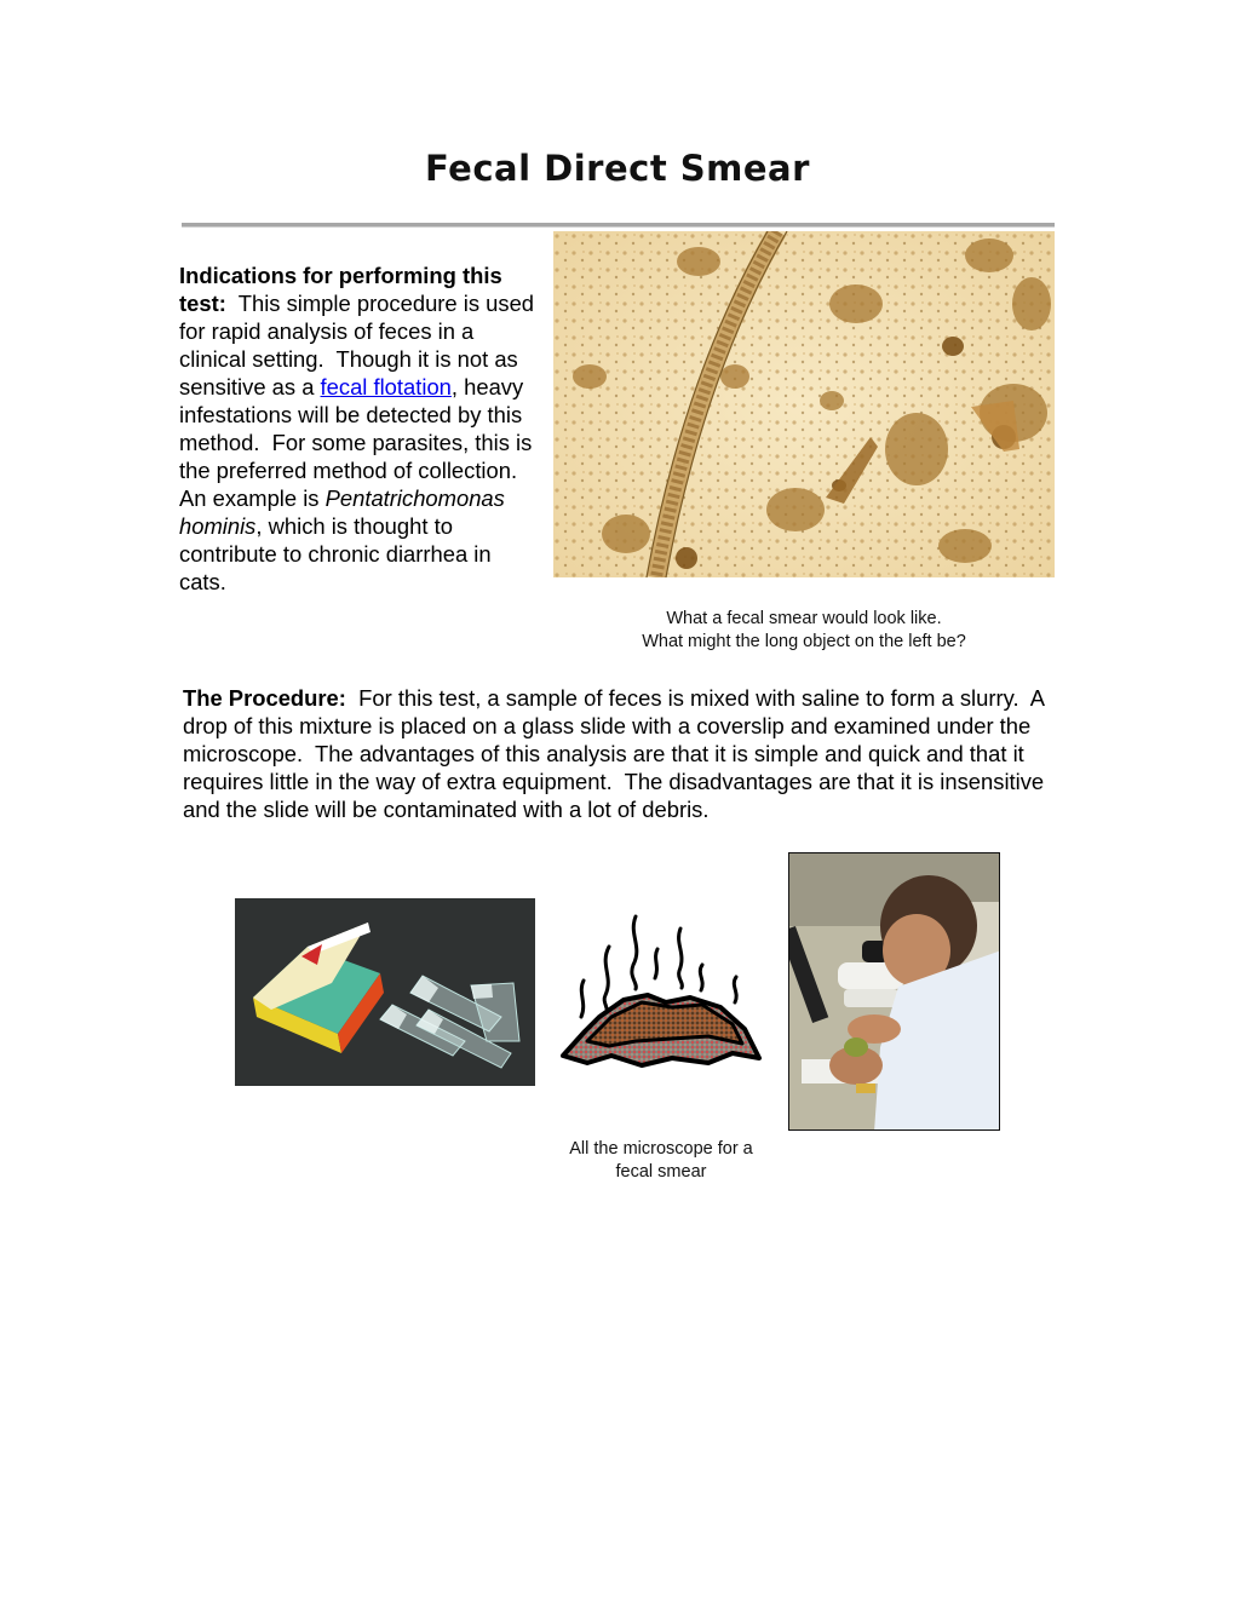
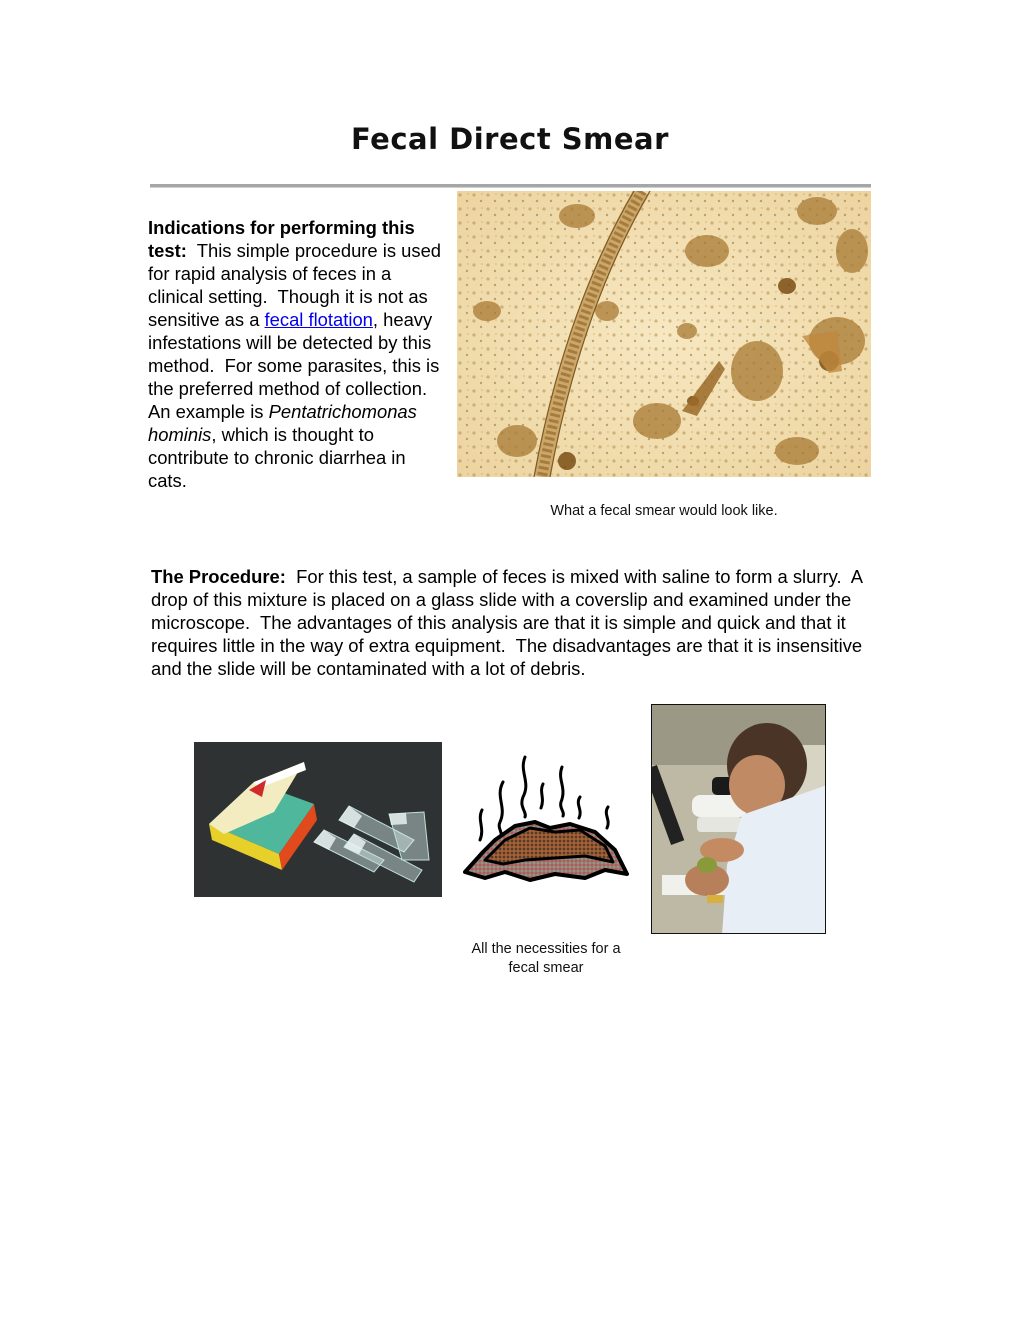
  Fecal Direct Smear
  Indications for performing this test: This simple procedure is used for rapid analysis of feces in a clinical setting. Though it is not as sensitive as a fecal flotation, heavy infestations will be detected by this method. For some parasites, this is the preferred method of collection. An example is Pentatrichomonas hominis, which is thought to contribute to chronic diarrhea in cats.
  What a fecal smear would look like.
- What might the long object on the left be?
  The Procedure: For this test, a sample of feces is mixed with saline to form a slurry. A drop of this mixture is placed on a glass slide with a coverslip and examined under the microscope. The advantages of this analysis are that it is simple and quick and that it requires little in the way of extra equipment. The disadvantages are that it is insensitive and the slide will be contaminated with a lot of debris.
- All the microscope for a
+ All the necessities for a
  fecal smear
